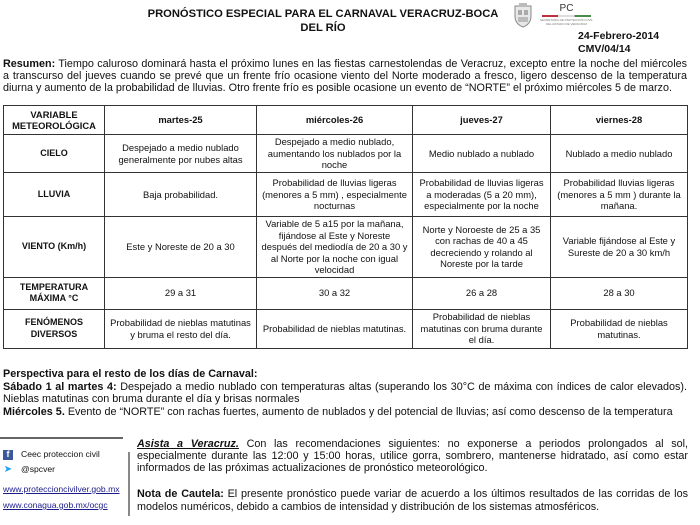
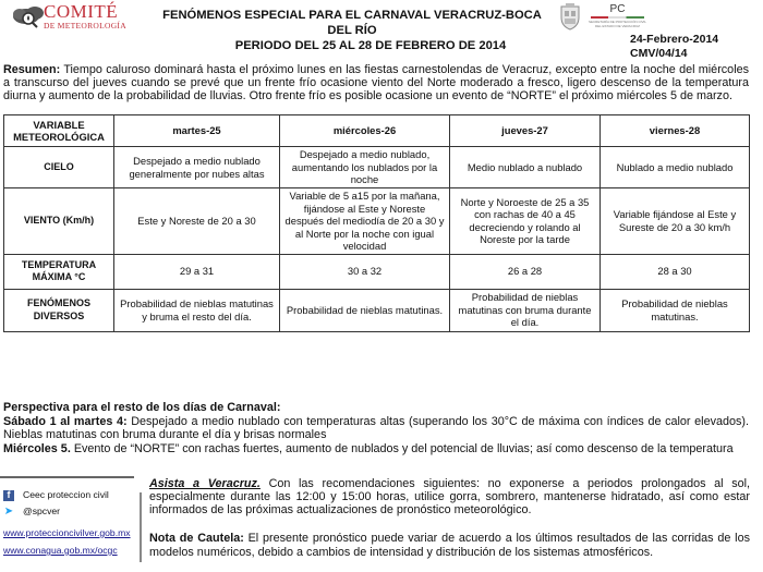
+ COMITÉ
+ DE METEOROLOGÍA
- PRONÓSTICO ESPECIAL PARA EL CARNAVAL VERACRUZ-BOCA DEL RÍO
+ FENÓMENOS ESPECIAL PARA EL CARNAVAL VERACRUZ-BOCA DEL RÍO
+ PERIODO DEL 25 AL 28 DE FEBRERO DE 2014
  PC
  24-Febrero-2014
  CMV/04/14
  Resumen: Tiempo caluroso dominará hasta el próximo lunes en las fiestas carnestolendas de Veracruz, excepto entre la noche del miércoles a transcurso del jueves cuando se prevé que un frente frío ocasione viento del Norte moderado a fresco, ligero descenso de la temperatura diurna y aumento de la probabilidad de lluvias. Otro frente frío es posible ocasione un evento de “NORTE” el próximo miércoles 5 de marzo.
  VARIABLE METEOROLÓGICA	martes-25	miércoles-26	jueves-27	viernes-28
  CIELO	Despejado a medio nublado generalmente por nubes altas	Despejado a medio nublado, aumentando los nublados por la noche	Medio nublado a nublado	Nublado a medio nublado
- LLUVIA	Baja probabilidad.	Probabilidad de lluvias ligeras (menores a 5 mm) , especialmente nocturnas	Probabilidad de lluvias ligeras a moderadas (5 a 20 mm), especialmente por la noche	Probabilidad lluvias ligeras (menores a 5 mm ) durante la mañana.
  VIENTO (Km/h)	Este y Noreste de 20 a 30	Variable de 5 a15 por la mañana, fijándose al Este y Noreste después del mediodía de 20 a 30 y al Norte por la noche con igual velocidad	Norte y Noroeste de 25 a 35 con rachas de 40 a 45 decreciendo y rolando al Noreste por la tarde	Variable fijándose al Este y Sureste de 20 a 30 km/h
  TEMPERATURA MÁXIMA °C	29 a 31	30 a 32	26 a 28	28 a 30
  FENÓMENOS DIVERSOS	Probabilidad de nieblas matutinas y bruma el resto del día.	Probabilidad de nieblas matutinas.	Probabilidad de nieblas matutinas con bruma durante el día.	Probabilidad de nieblas matutinas.
  Perspectiva para el resto de los días de Carnaval:
  Sábado 1 al martes 4: Despejado a medio nublado con temperaturas altas (superando los 30°C de máxima con índices de calor elevados). Nieblas matutinas con bruma durante el día y brisas normales
  Miércoles 5. Evento de “NORTE” con rachas fuertes, aumento de nublados y del potencial de lluvias; así como descenso de la temperatura
  f
  Ceec proteccion civil
  ➤
  @spcver
  www.proteccioncivilver.gob.mx
  www.conagua.gob.mx/ocgc
  Asista a Veracruz. Con las recomendaciones siguientes: no exponerse a periodos prolongados al sol, especialmente durante las 12:00 y 15:00 horas, utilice gorra, sombrero, mantenerse hidratado, así como estar informados de las próximas actualizaciones de pronóstico meteorológico.
  Nota de Cautela: El presente pronóstico puede variar de acuerdo a los últimos resultados de las corridas de los modelos numéricos, debido a cambios de intensidad y distribución de los sistemas atmosféricos.
